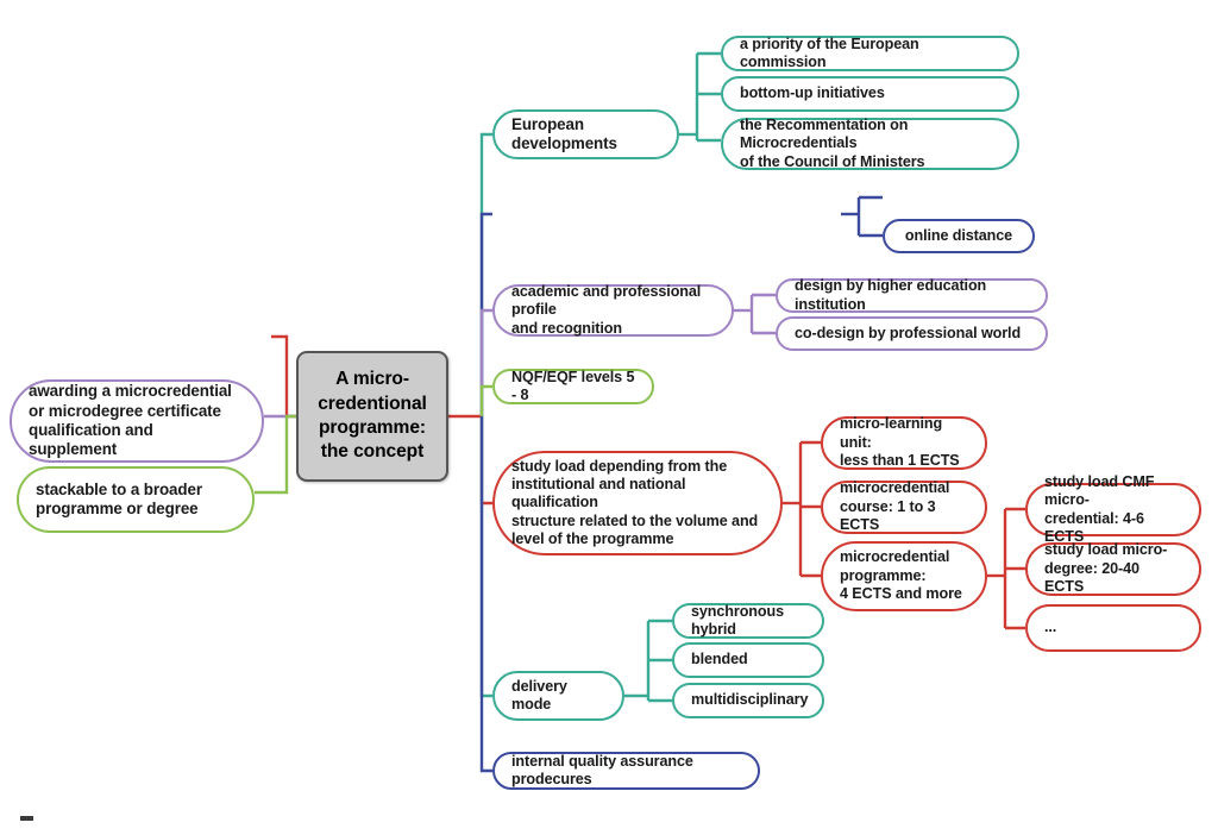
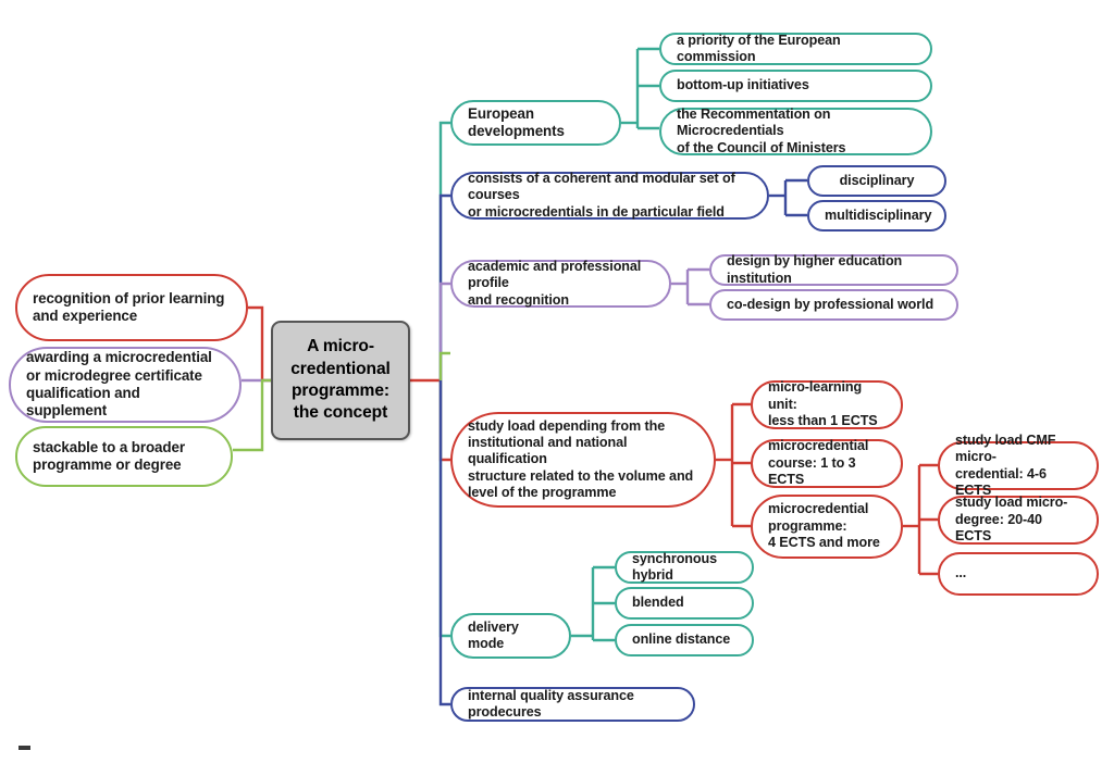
  A micro-
  credentional
  programme:
  the concept
+ recognition of prior learning
+ and experience
  awarding a microcredential
  or microdegree certificate
  qualification and supplement
  stackable to a broader
  programme or degree
  European developments
  a priority of the European commission
  bottom-up initiatives
  the Recommentation on Microcredentials
  of the Council of Ministers
+ consists of a coherent and modular set of courses
+ or microcredentials in de particular field
+ disciplinary
- online distance
+ multidisciplinary
  academic and professional profile
  and recognition
  design by higher education institution
  co-design by professional world
- NQF/EQF levels 5 - 8
  study load depending from the
  institutional and national qualification
  structure related to the volume and
  level of the programme
  micro-learning unit:
  less than 1 ECTS
  microcredential
  course: 1 to 3 ECTS
  microcredential
  programme:
  4 ECTS and more
  study load CMF micro-
  credential: 4-6 ECTS
  study load micro-
  degree: 20-40 ECTS
  ...
  delivery mode
  synchronous hybrid
  blended
- multidisciplinary
+ online distance
  internal quality assurance prodecures
